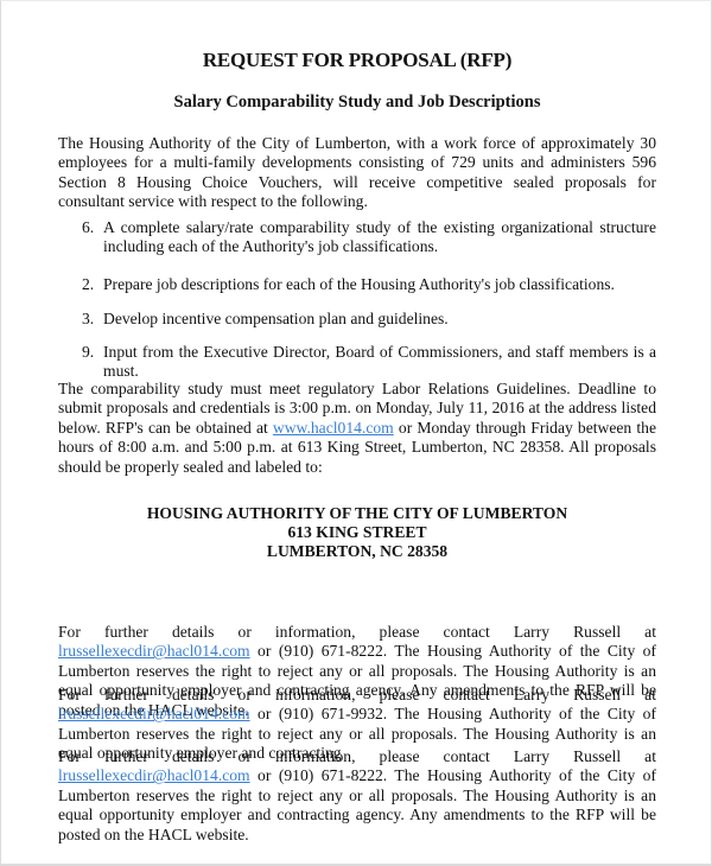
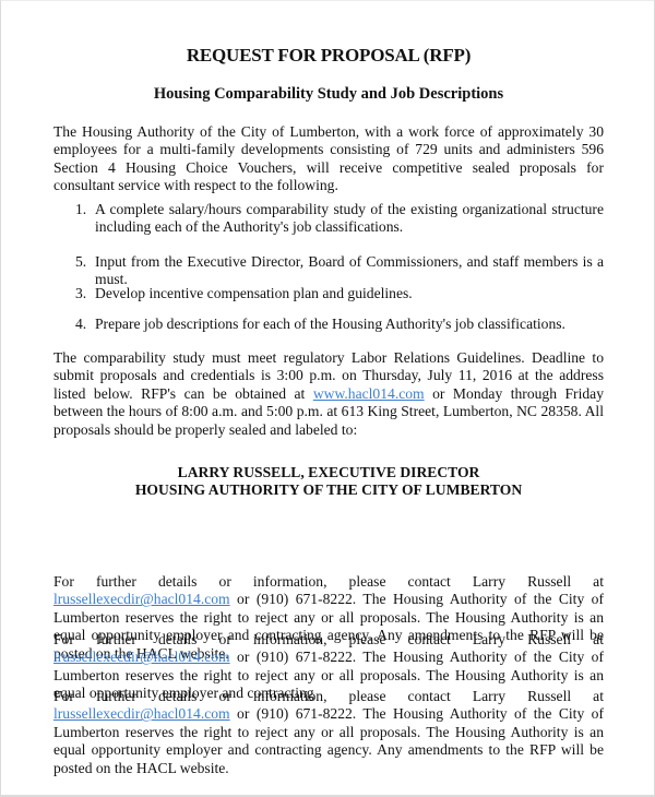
  REQUEST FOR PROPOSAL (RFP)
- Salary Comparability Study and Job Descriptions
+ Housing Comparability Study and Job Descriptions
- The Housing Authority of the City of Lumberton, with a work force of approximately 30 employees for a multi-family developments consisting of 729 units and administers 596 Section 8 Housing Choice Vouchers, will receive competitive sealed proposals for consultant service with respect to the following.
+ The Housing Authority of the City of Lumberton, with a work force of approximately 30 employees for a multi-family developments consisting of 729 units and administers 596 Section 4 Housing Choice Vouchers, will receive competitive sealed proposals for consultant service with respect to the following.
- 6.
+ 1.
- A complete salary/rate comparability study of the existing organizational structure including each of the Authority's job classifications.
+ A complete salary/hours comparability study of the existing organizational structure including each of the Authority's job classifications.
- 2.
+ 5.
- Prepare job descriptions for each of the Housing Authority's job classifications.
+ Input from the Executive Director, Board of Commissioners, and staff members is a must.
  3.
  Develop incentive compensation plan and guidelines.
- 9.
+ 4.
- Input from the Executive Director, Board of Commissioners, and staff members is a must.
+ Prepare job descriptions for each of the Housing Authority's job classifications.
- The comparability study must meet regulatory Labor Relations Guidelines. Deadline to submit proposals and credentials is 3:00 p.m. on Monday, July 11, 2016 at the address listed below. RFP's can be obtained at www.hacl014.com or Monday through Friday between the hours of 8:00 a.m. and 5:00 p.m. at 613 King Street, Lumberton, NC 28358. All proposals should be properly sealed and labeled to:
+ The comparability study must meet regulatory Labor Relations Guidelines. Deadline to submit proposals and credentials is 3:00 p.m. on Thursday, July 11, 2016 at the address listed below. RFP's can be obtained at www.hacl014.com or Monday through Friday between the hours of 8:00 a.m. and 5:00 p.m. at 613 King Street, Lumberton, NC 28358. All proposals should be properly sealed and labeled to:
+ LARRY RUSSELL, EXECUTIVE DIRECTOR
  HOUSING AUTHORITY OF THE CITY OF LUMBERTON
- 613 KING STREET
- LUMBERTON, NC 28358
  For further details or information, please contact Larry Russell at lrussellexecdir@hacl014.com or (910) 671-8222. The Housing Authority of the City of Lumberton reserves the right to reject any or all proposals. The Housing Authority is an equal opportunity employer and contracting agency. Any amendments to the RFP will be posted on the HACL website.
- For further details or information, please contact Larry Russell at lrussellexecdir@hacl014.com or (910) 671-9932. The Housing Authority of the City of Lumberton reserves the right to reject any or all proposals. The Housing Authority is an equal opportunity employer and contracting
+ For further details or information, please contact Larry Russell at lrussellexecdir@hacl014.com or (910) 671-8222. The Housing Authority of the City of Lumberton reserves the right to reject any or all proposals. The Housing Authority is an equal opportunity employer and contracting
  For further details or information, please contact Larry Russell at lrussellexecdir@hacl014.com or (910) 671-8222. The Housing Authority of the City of Lumberton reserves the right to reject any or all proposals. The Housing Authority is an equal opportunity employer and contracting agency. Any amendments to the RFP will be posted on the HACL website.
